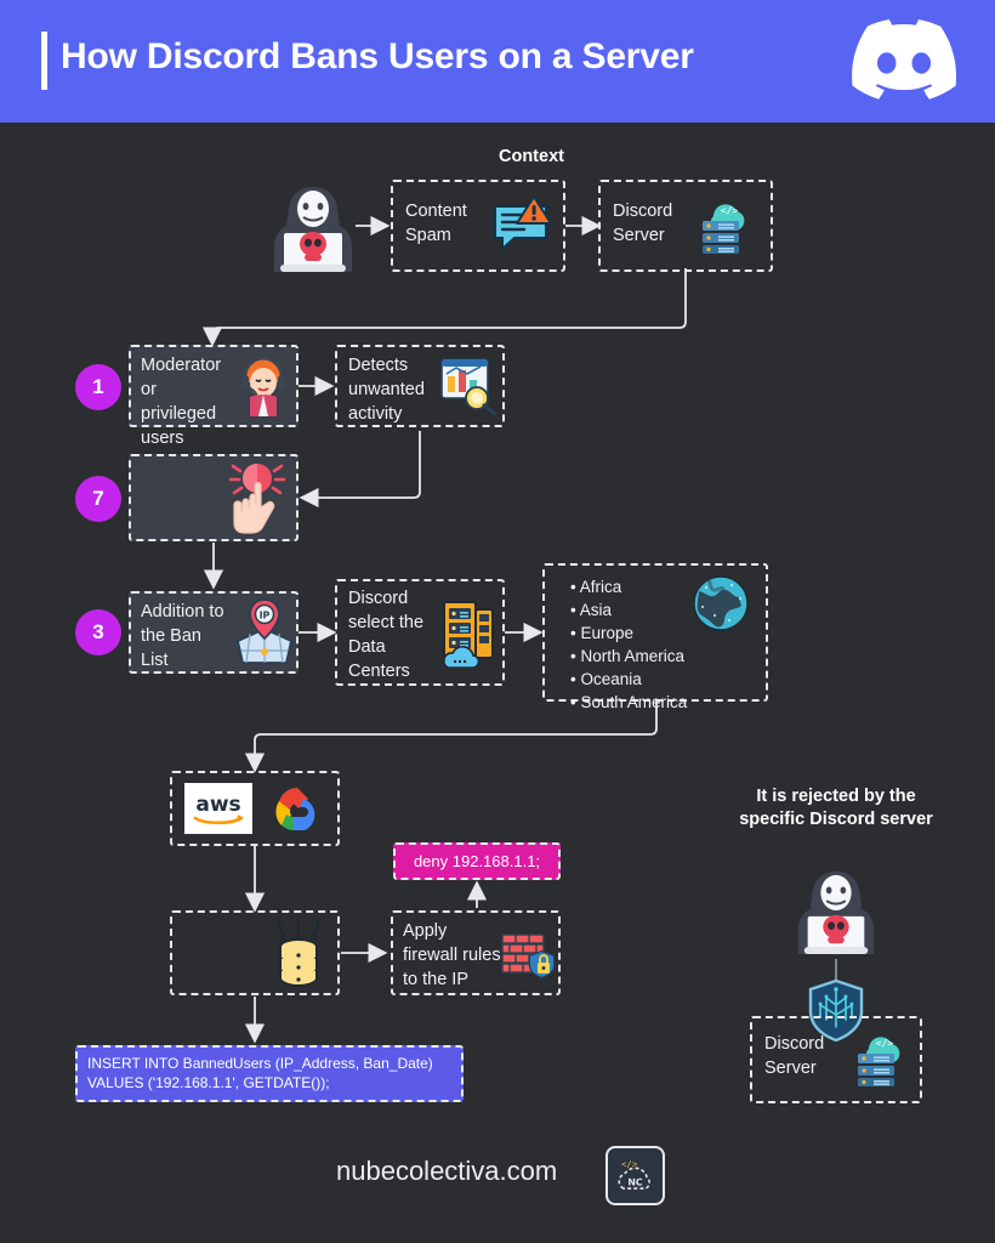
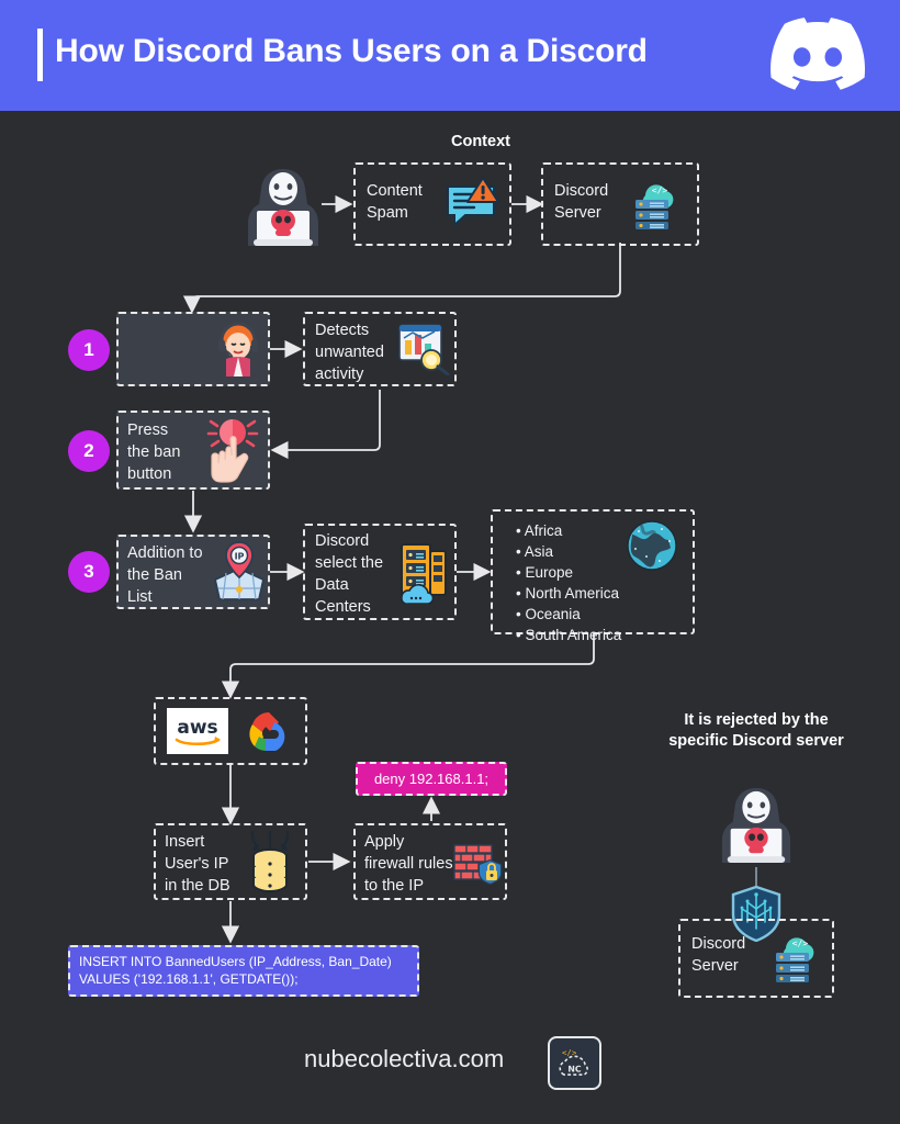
- How Discord Bans Users on a Server
+ How Discord Bans Users on a Discord
  Context
  Content
  Spam
  Discord
  Server
  </>
  1
- Moderator or
- privileged
- users
  Detects
  unwanted
  activity
- 7
+ 2
+ Press
+ the ban
+ button
  3
  Addition to
  the Ban
  List
  IP
  Discord
  select the
  Data
  Centers
  Africa
  Asia
  Europe
  North America
  Oceania
  South America
  aws
  deny 192.168.1.1;
+ Insert
+ User's IP
+ in the DB
  Apply
  firewall rules
  to the IP
  INSERT INTO BannedUsers (IP_Address, Ban_Date)
  VALUES ('192.168.1.1', GETDATE());
  It is rejected by the specific Discord server
  Discord
  Server
  </>
  nubecolectiva.com
  </>
  NC
